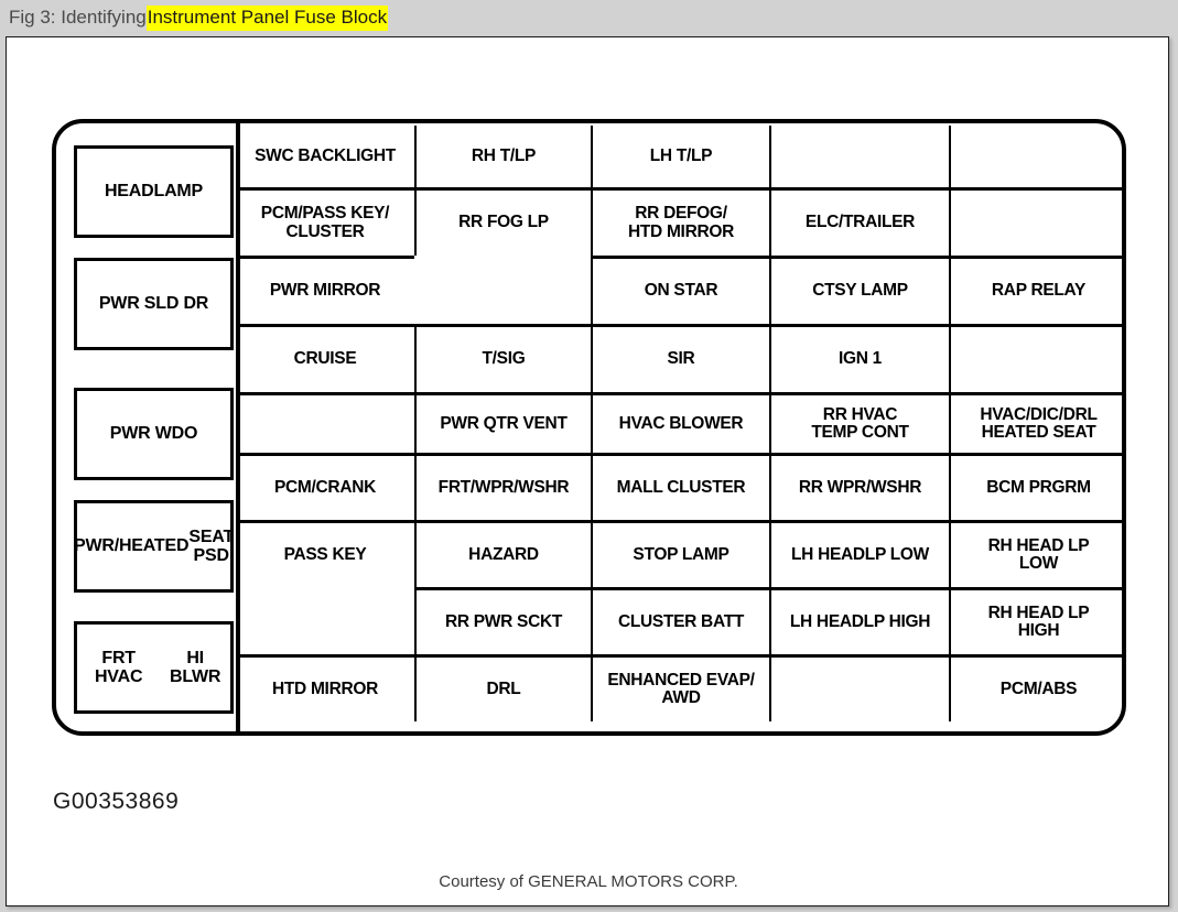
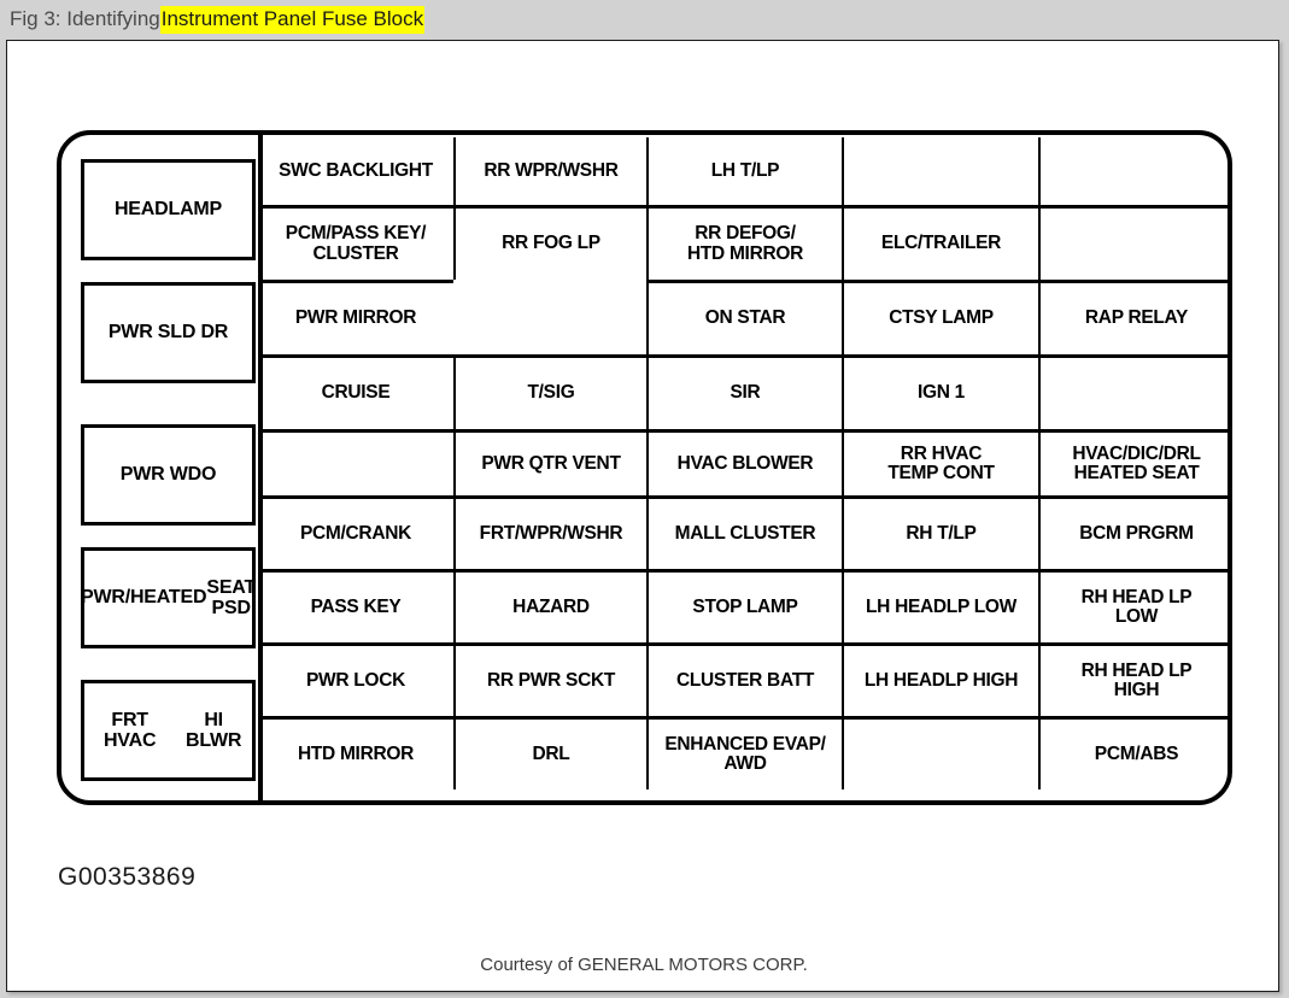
  Fig 3: Identifying
  Instrument Panel Fuse Block
  HEADLAMP
  PWR SLD DR
  PWR WDO
  PWR/HEATED
  SEAT PSD
  FRT HVAC
  HI BLWR
  SWC BACKLIGHT
- RH T/LP
+ RR WPR/WSHR
  LH T/LP
  PCM/PASS KEY/
  CLUSTER
  RR FOG LP
  RR DEFOG/
  HTD MIRROR
  ELC/TRAILER
  PWR MIRROR
  ON STAR
  CTSY LAMP
  RAP RELAY
  CRUISE
  T/SIG
  SIR
  IGN 1
  PWR QTR VENT
  HVAC BLOWER
  RR HVAC
  TEMP CONT
  HVAC/DIC/DRL
  HEATED SEAT
  PCM/CRANK
  FRT/WPR/WSHR
  MALL CLUSTER
- RR WPR/WSHR
+ RH T/LP
  BCM PRGRM
  PASS KEY
  HAZARD
  STOP LAMP
  LH HEADLP LOW
  RH HEAD LP
  LOW
+ PWR LOCK
  RR PWR SCKT
  CLUSTER BATT
  LH HEADLP HIGH
  RH HEAD LP
  HIGH
  HTD MIRROR
  DRL
  ENHANCED EVAP/
  AWD
  PCM/ABS
  G00353869
  Courtesy of GENERAL MOTORS CORP.
